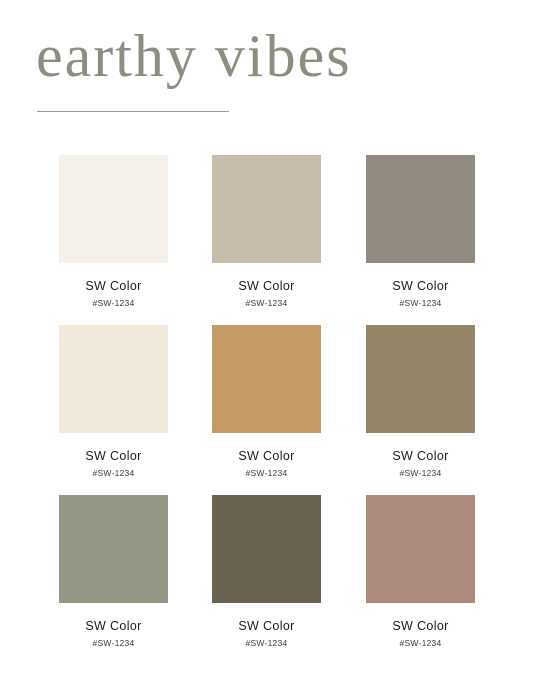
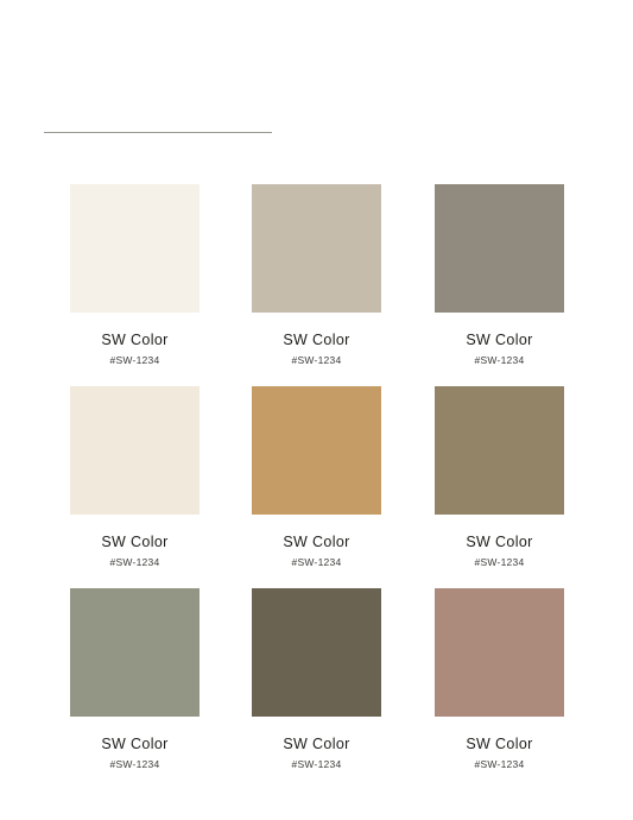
- earthy vibes
  SW Color
  #SW-1234
  SW Color
  #SW-1234
  SW Color
  #SW-1234
  SW Color
  #SW-1234
  SW Color
  #SW-1234
  SW Color
  #SW-1234
  SW Color
  #SW-1234
  SW Color
  #SW-1234
  SW Color
  #SW-1234
